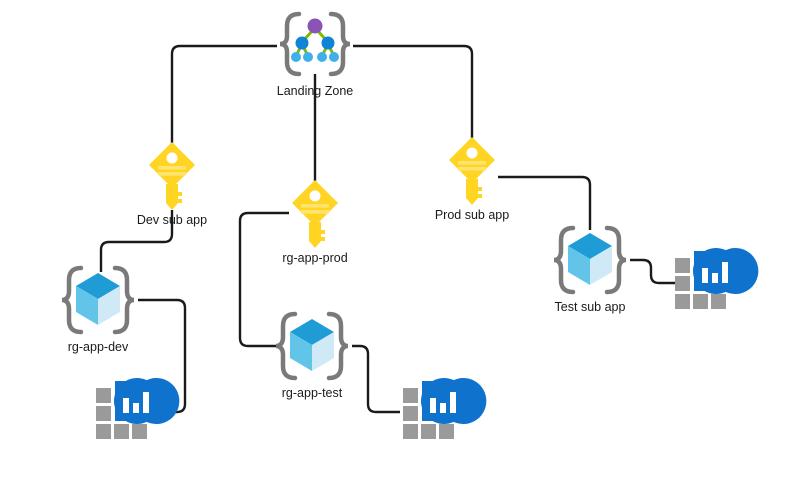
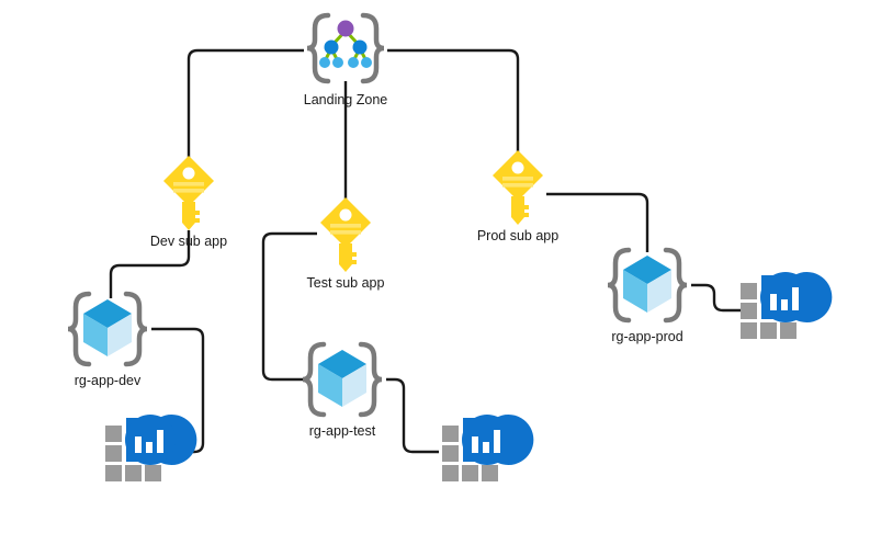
  Landing Zone
  Dev sub app
- rg-app-prod
+ Test sub app
  Prod sub app
  rg-app-dev
  rg-app-test
- Test sub app
+ rg-app-prod
